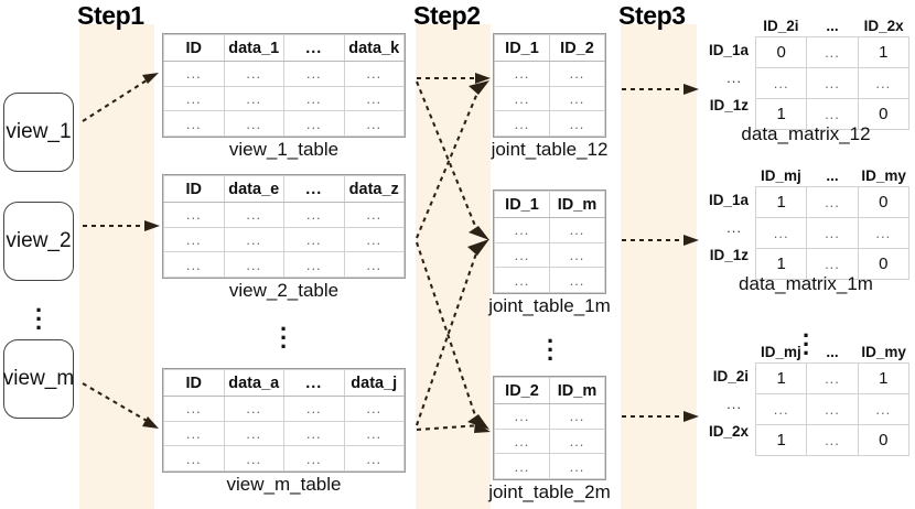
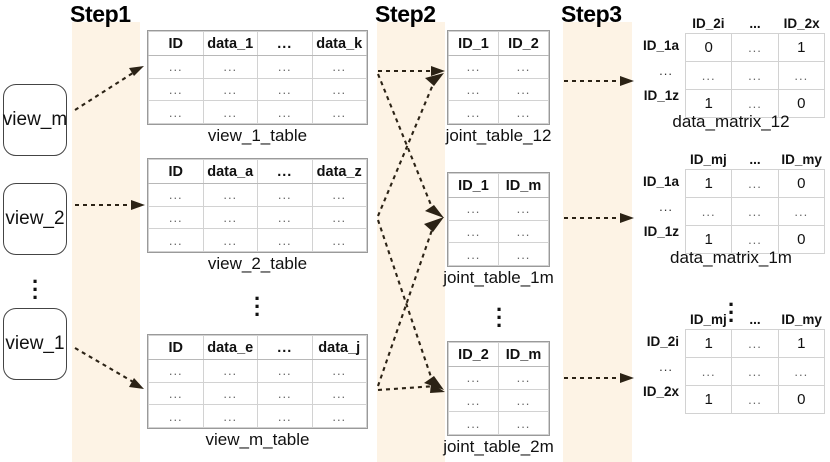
  Step1
  Step2
  Step3
- view_1
+ view_m
  view_2
- view_m
+ view_1
  .
  .
  .
  ID	data_1	...	data_k
  ...	...	...	...
  ...	...	...	...
  ...	...	...	...
  view_1_table
- ID	data_e	...	data_z
+ ID	data_a	...	data_z
  ...	...	...	...
  ...	...	...	...
  ...	...	...	...
  view_2_table
  .
  .
  .
- ID	data_a	...	data_j
+ ID	data_e	...	data_j
  ...	...	...	...
  ...	...	...	...
  ...	...	...	...
  view_m_table
  ID_1	ID_2
  ...	...
  ...	...
  ...	...
  joint_table_12
  ID_1	ID_m
  ...	...
  ...	...
  ...	...
  joint_table_1m
  .
  .
  .
  ID_2	ID_m
  ...	...
  ...	...
  ...	...
  joint_table_2m
  ID_2i
  ...
  ID_2x
  ID_1a
  ...
  ID_1z
  0	...	1
  ...	...	...
  1	...	0
  data_matrix_12
  ID_mj
  ...
  ID_my
  ID_1a
  ...
  ID_1z
  1	...	0
  ...	...	...
  1	...	0
  data_matrix_1m
  .
  .
  .
  ID_mj
  ...
  ID_my
  ID_2i
  ...
  ID_2x
  1	...	1
  ...	...	...
  1	...	0
